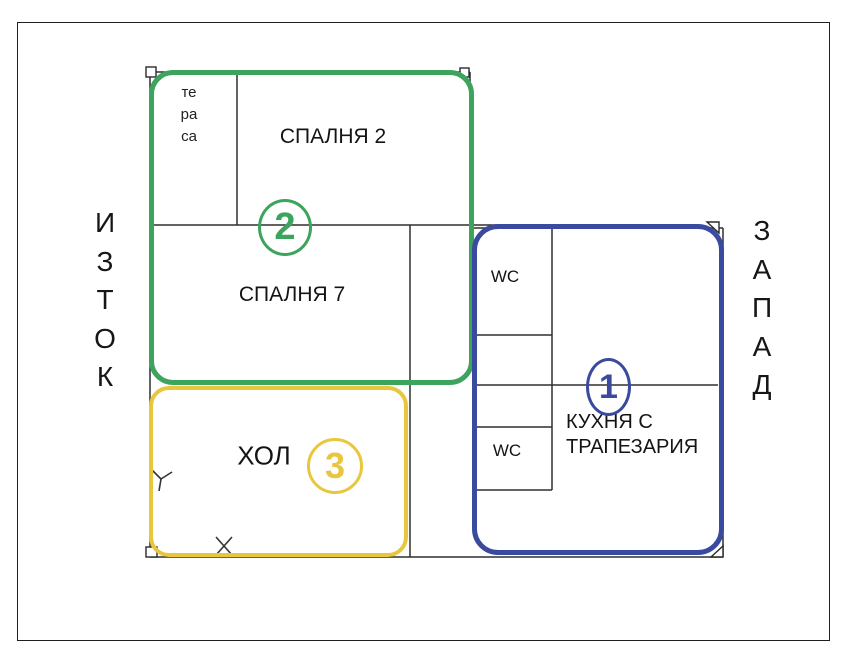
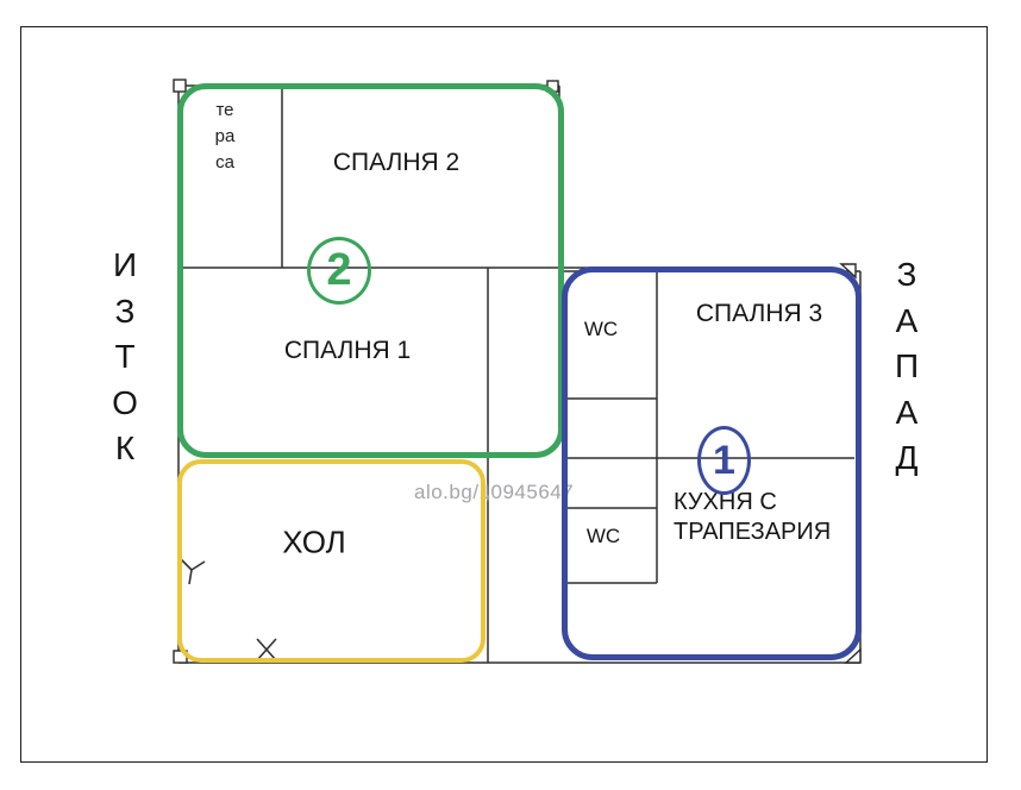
+ alo.bg/10945647
  ИЗТОК
  ЗАПАД
  тераса
  СПАЛНЯ 2
- СПАЛНЯ 7
+ СПАЛНЯ 1
+ СПАЛНЯ 3
  WC
  WC
  КУХНЯ С
  ТРАПЕЗАРИЯ
  ХОЛ
  1
  2
- 3
